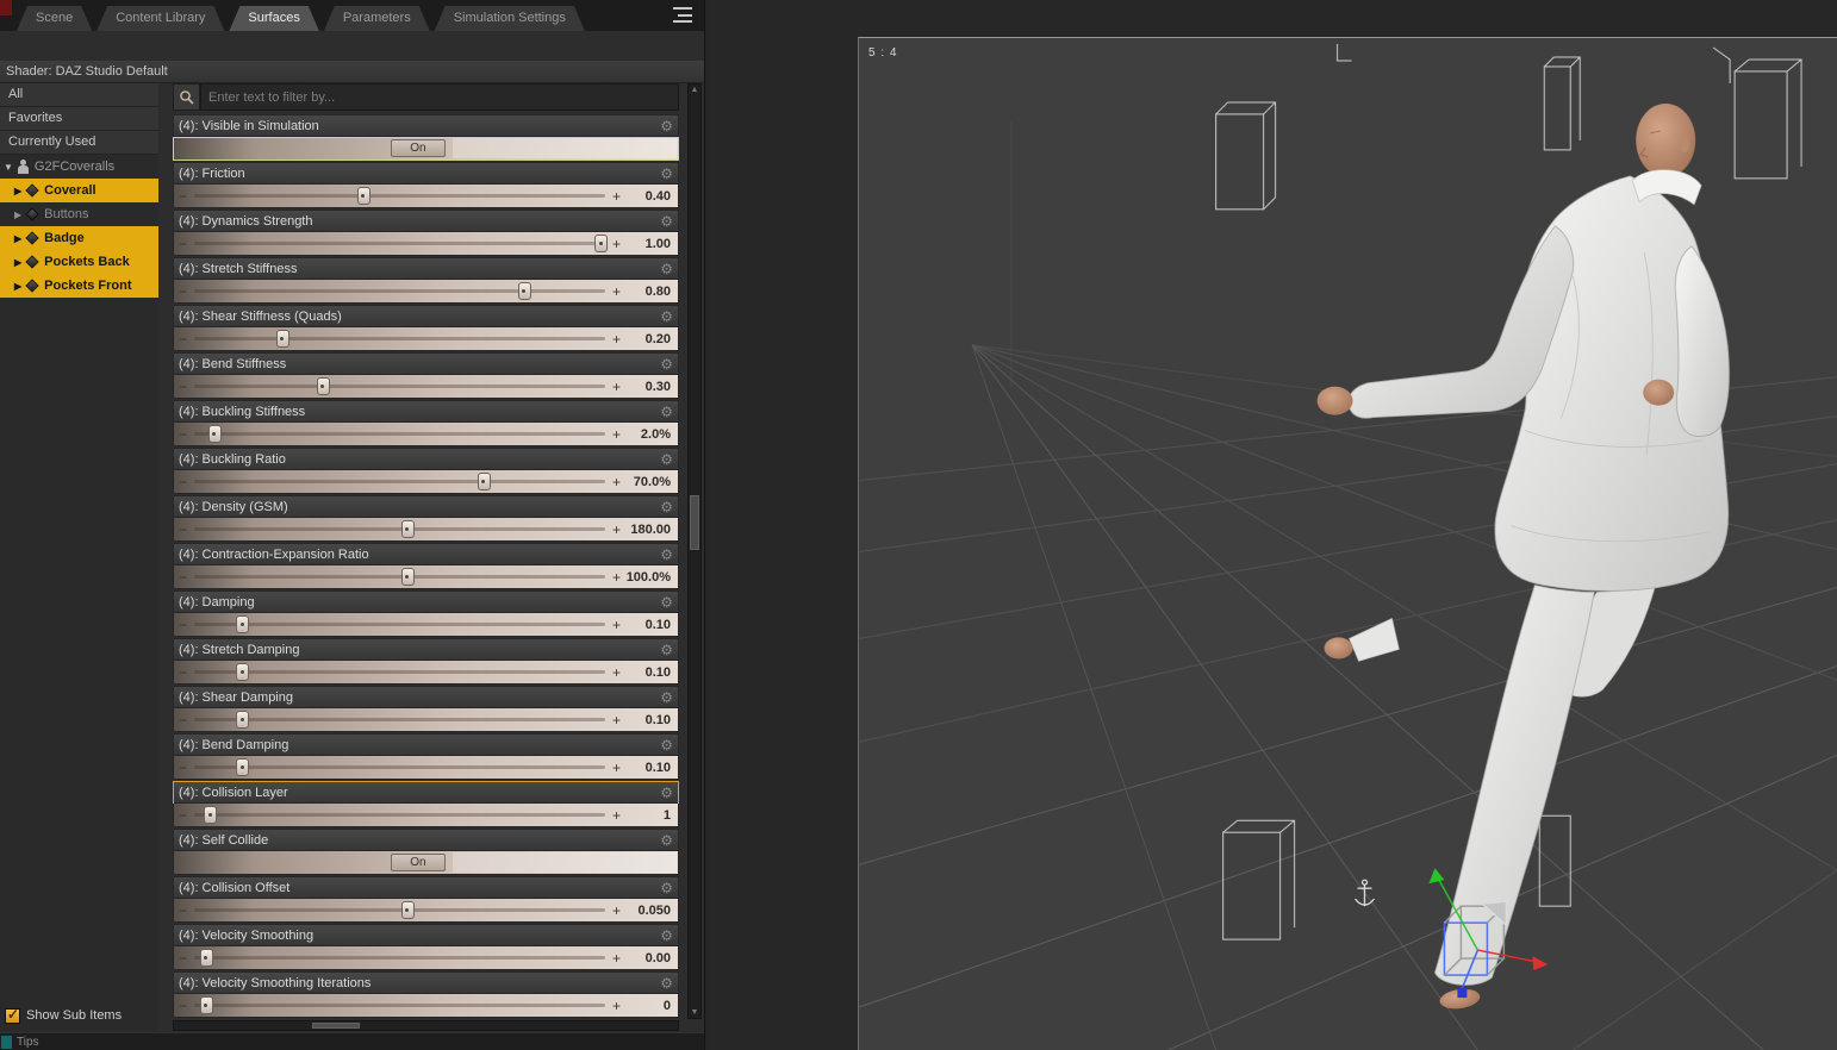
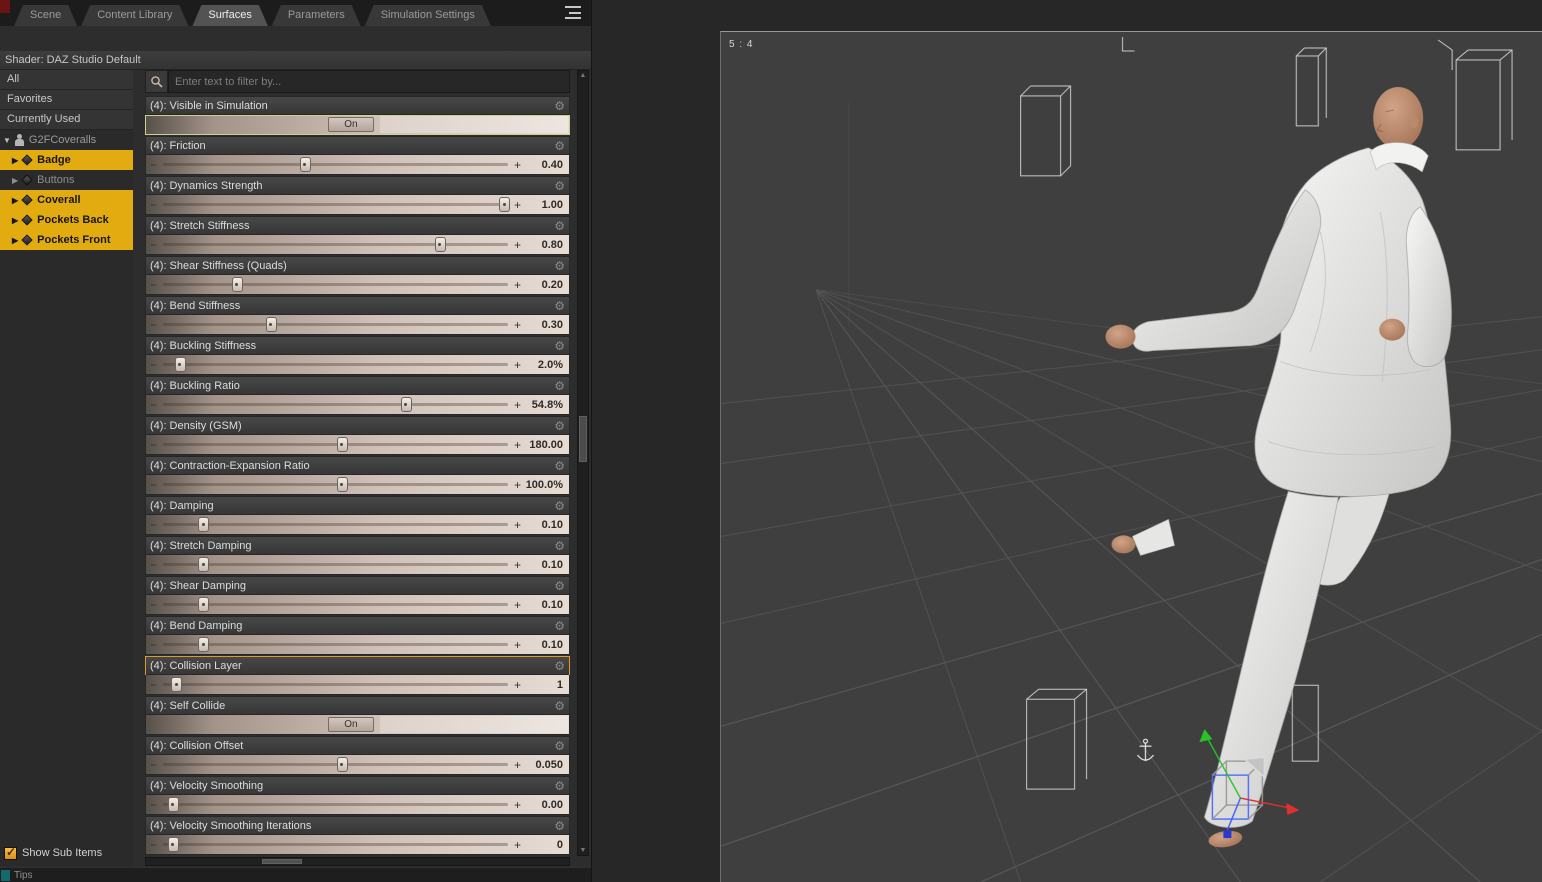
  Scene
  Content Library
  Surfaces
  Parameters
  Simulation Settings
  Shader: DAZ Studio Default
  All
  Favorites
  Currently Used
  ▼
  G2FCoveralls
  ▶
- Coverall
+ Badge
  ▶
  Buttons
  ▶
- Badge
+ Coverall
  ▶
  Pockets Back
  ▶
  Pockets Front
  Enter text to filter by...
  (4): Visible in Simulation
  ⚙
  On
  (4): Friction
  ⚙
  +
  0.40
  (4): Dynamics Strength
  ⚙
  +
  1.00
  (4): Stretch Stiffness
  ⚙
  +
  0.80
  (4): Shear Stiffness (Quads)
  ⚙
  +
  0.20
  (4): Bend Stiffness
  ⚙
  +
  0.30
  (4): Buckling Stiffness
  ⚙
  +
  2.0%
  (4): Buckling Ratio
  ⚙
  +
- 70.0%
+ 54.8%
  (4): Density (GSM)
  ⚙
  +
  180.00
  (4): Contraction-Expansion Ratio
  ⚙
  +
  100.0%
  (4): Damping
  ⚙
  +
  0.10
  (4): Stretch Damping
  ⚙
  +
  0.10
  (4): Shear Damping
  ⚙
  +
  0.10
  (4): Bend Damping
  ⚙
  +
  0.10
  (4): Collision Layer
  ⚙
  +
  1
  (4): Self Collide
  ⚙
  On
  (4): Collision Offset
  ⚙
  +
  0.050
  (4): Velocity Smoothing
  ⚙
  +
  0.00
  (4): Velocity Smoothing Iterations
  ⚙
  +
  0
  ✓
  Show Sub Items
  Tips
  5 : 4
